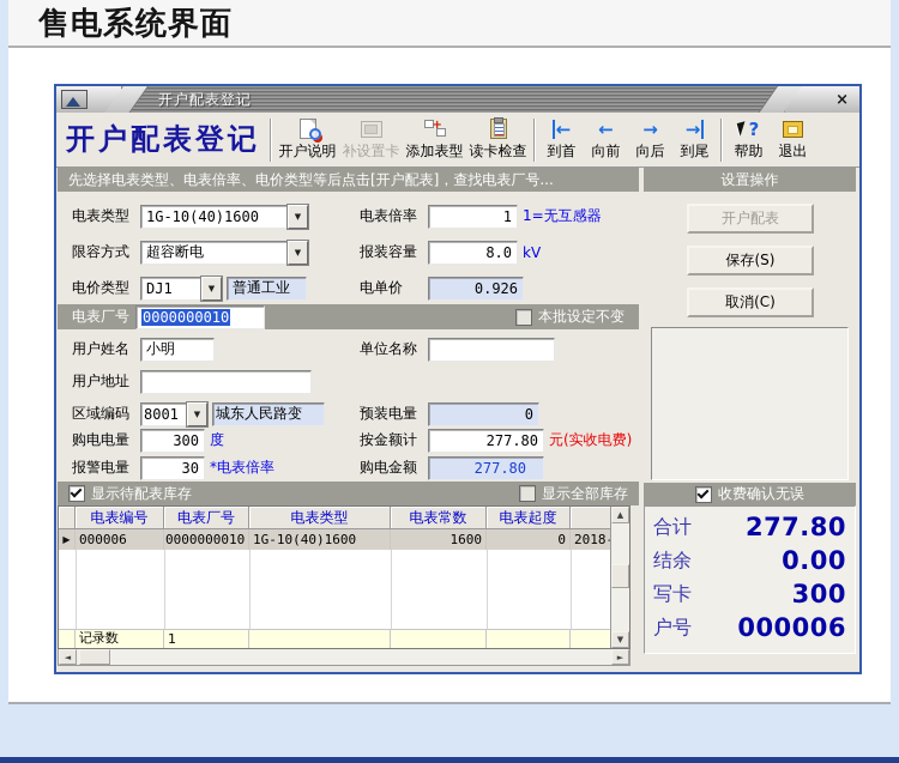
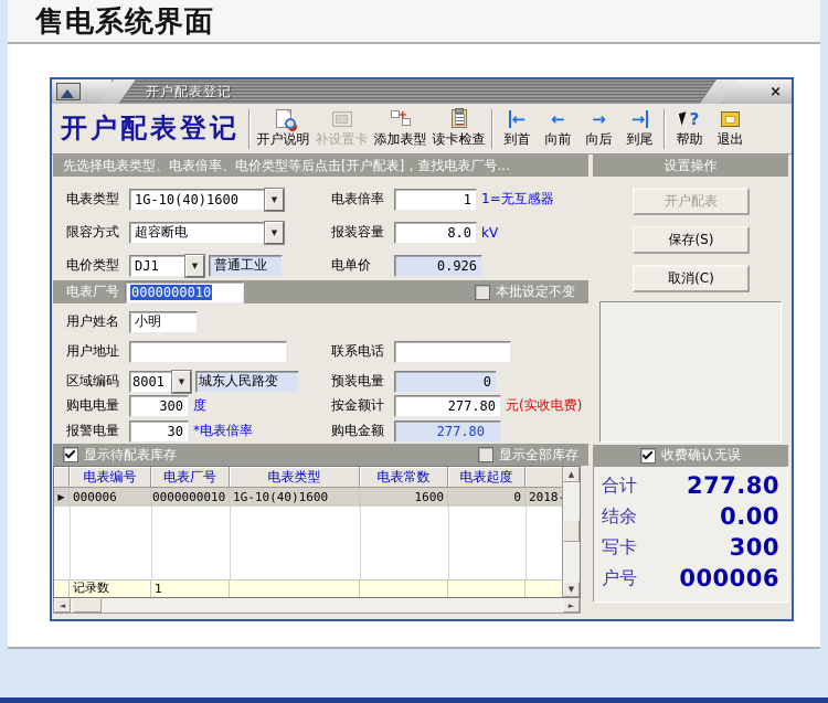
  售电系统界面
  开户配表登记
  ×
  开户配表登记
  开户说明
  补设置卡
  添加表型
  读卡检查
  ←
  到首
  ←
  向前
  →
  向后
  →
  到尾
  ?
  帮助
  退出
  先选择电表类型、电表倍率、电价类型等后点击[开户配表]，查找电表厂号...
  设置操作
  电表类型
  1G-10(40)1600
  ▼
  电表倍率
  1
  1=无互感器
  限容方式
  超容断电
  ▼
  报装容量
  8.0
  kV
  电价类型
  DJ1
  ▼
  普通工业
  电单价
  0.926
  电表厂号
  0000000010
  本批设定不变
  用户姓名
  小明
- 单位名称
  用户地址
+ 联系电话
  区域编码
  8001
  ▼
  城东人民路变
  预装电量
  0
  购电电量
  300
  度
  按金额计
  277.80
  元(实收电费)
  报警电量
  30
  *电表倍率
  购电金额
  277.80
  显示待配表库存
  显示全部库存
  电表编号
  电表厂号
  电表类型
  电表常数
  电表起度
  ▶
  000006
  0000000010
  1G-10(40)1600
  1600
  0
  2018
  记录数
  1
  ▲
  ▼
  ◄
  ►
  开户配表
  保存(S)
  取消(C)
  收费确认无误
  合计
  277.80
  结余
  0.00
  写卡
  300
  户号
  000006
